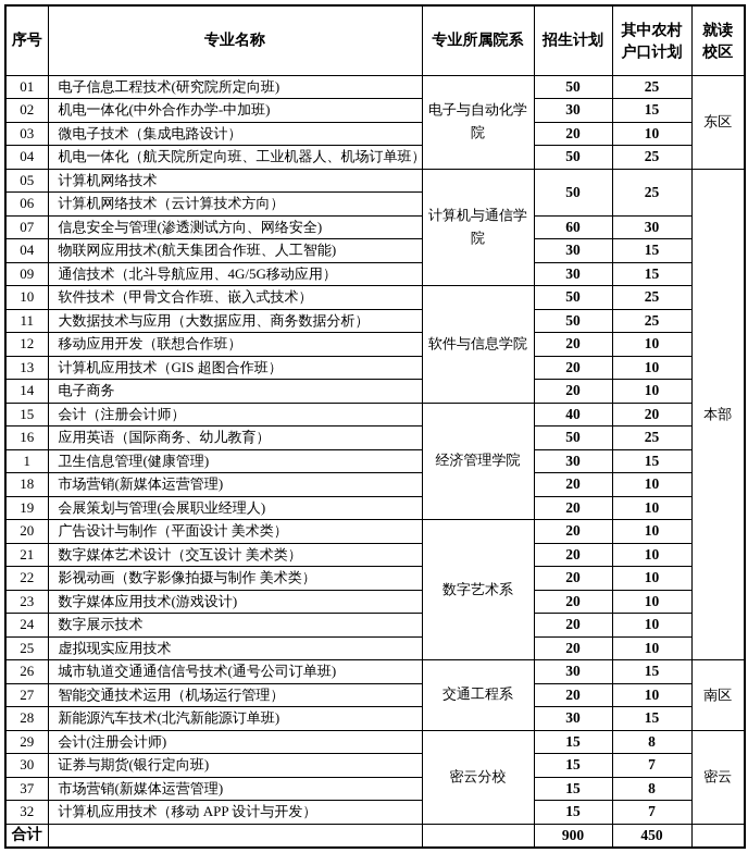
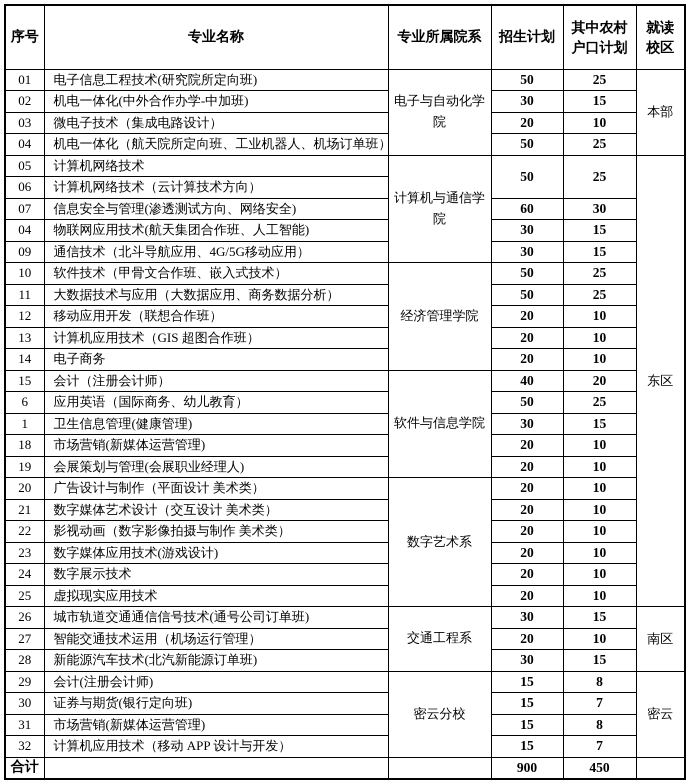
  序号	专业名称	专业所属院系	招生计划	其中农村 户口计划	就读 校区
- 01	电子信息工程技术(研究院所定向班)	电子与自动化学院	50	25	东区
+ 01	电子信息工程技术(研究院所定向班)	电子与自动化学院	50	25	本部
  02	机电一体化(中外合作办学-中加班)	30	15
  03	微电子技术（集成电路设计）	20	10
  04	机电一体化（航天院所定向班、工业机器人、机场订单班）	50	25
- 05	计算机网络技术	计算机与通信学院	50	25	本部
+ 05	计算机网络技术	计算机与通信学院	50	25	东区
  06	计算机网络技术（云计算技术方向）
  07	信息安全与管理(渗透测试方向、网络安全)	60	30
  04	物联网应用技术(航天集团合作班、人工智能)	30	15
  09	通信技术（北斗导航应用、4G/5G移动应用）	30	15
- 10	软件技术（甲骨文合作班、嵌入式技术）	软件与信息学院	50	25
+ 10	软件技术（甲骨文合作班、嵌入式技术）	经济管理学院	50	25
  11	大数据技术与应用（大数据应用、商务数据分析）	50	25
  12	移动应用开发（联想合作班）	20	10
  13	计算机应用技术（GIS 超图合作班）	20	10
  14	电子商务	20	10
- 15	会计（注册会计师）	经济管理学院	40	20
+ 15	会计（注册会计师）	软件与信息学院	40	20
- 16	应用英语（国际商务、幼儿教育）	50	25
+ 6	应用英语（国际商务、幼儿教育）	50	25
  1	卫生信息管理(健康管理)	30	15
  18	市场营销(新媒体运营管理)	20	10
  19	会展策划与管理(会展职业经理人)	20	10
  20	广告设计与制作（平面设计 美术类）	数字艺术系	20	10
  21	数字媒体艺术设计（交互设计 美术类）	20	10
  22	影视动画（数字影像拍摄与制作 美术类）	20	10
  23	数字媒体应用技术(游戏设计)	20	10
  24	数字展示技术	20	10
  25	虚拟现实应用技术	20	10
  26	城市轨道交通通信信号技术(通号公司订单班)	交通工程系	30	15	南区
  27	智能交通技术运用（机场运行管理）	20	10
  28	新能源汽车技术(北汽新能源订单班)	30	15
  29	会计(注册会计师)	密云分校	15	8	密云
  30	证券与期货(银行定向班)	15	7
- 37	市场营销(新媒体运营管理)	15	8
+ 31	市场营销(新媒体运营管理)	15	8
  32	计算机应用技术（移动 APP 设计与开发）	15	7
  合计			900	450
